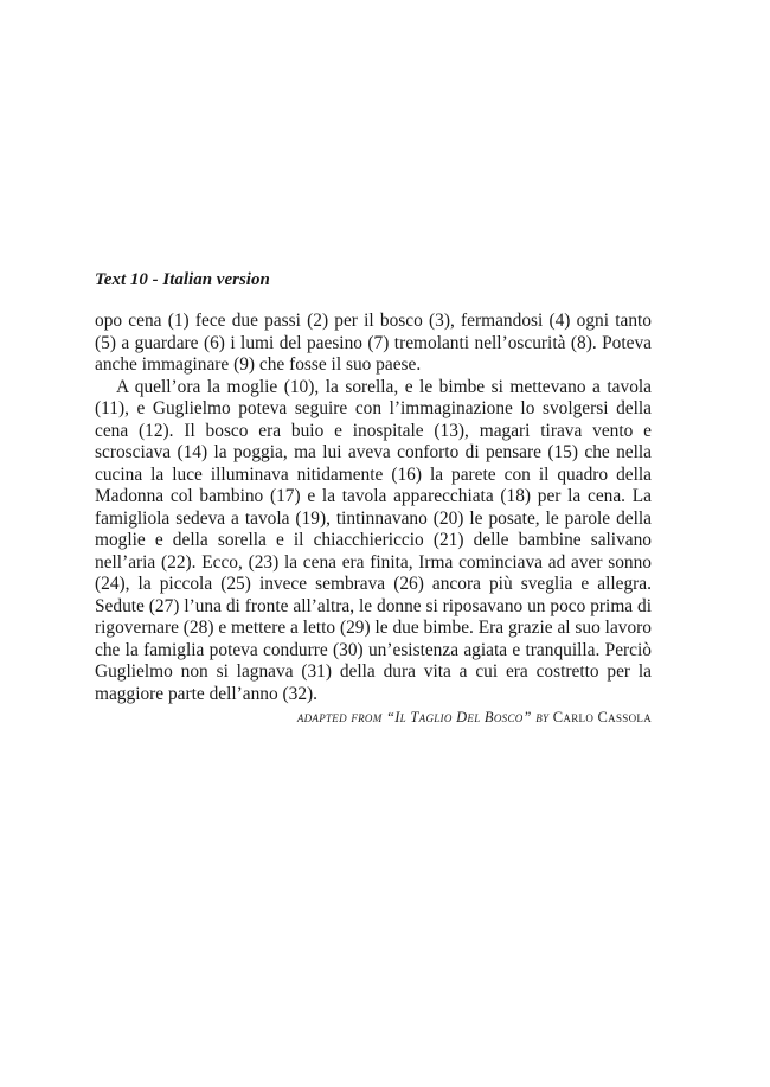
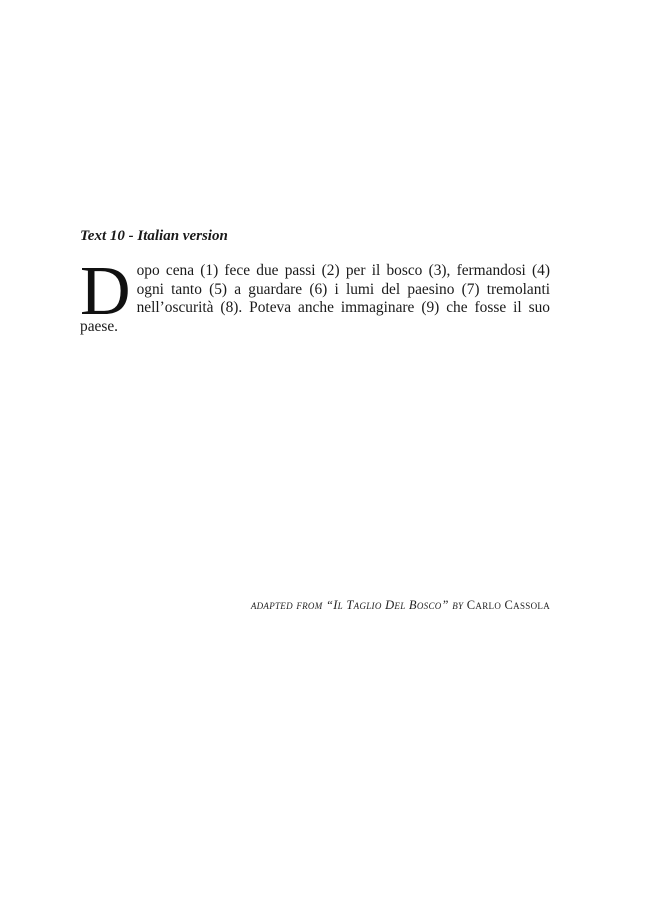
  Text 10 - Italian version
+ D
  opo cena (1) fece due passi (2) per il bosco (3), fermandosi (4) ogni tanto (5) a guardare (6) i lumi del paesino (7) tremolanti nell’oscurità (8). Poteva anche immaginare (9) che fosse il suo paese.
- A quell’ora la moglie (10), la sorella, e le bimbe si mettevano a tavola (11), e Guglielmo poteva seguire con l’immaginazione lo svolgersi della cena (12). Il bosco era buio e inospitale (13), magari tirava vento e scrosciava (14) la poggia, ma lui aveva conforto di pensare (15) che nella cucina la luce illuminava nitidamente (16) la parete con il quadro della Madonna col bambino (17) e la tavola apparecchiata (18) per la cena. La famigliola sedeva a tavola (19), tintinnavano (20) le posate, le parole della moglie e della sorella e il chiacchiericcio (21) delle bambine salivano nell’aria (22). Ecco, (23) la cena era finita, Irma cominciava ad aver sonno (24), la piccola (25) invece sembrava (26) ancora più sveglia e allegra. Sedute (27) l’una di fronte all’altra, le donne si riposavano un poco prima di rigovernare (28) e mettere a letto (29) le due bimbe. Era grazie al suo lavoro che la famiglia poteva condurre (30) un’esistenza agiata e tranquilla. Perciò Guglielmo non si lagnava (31) della dura vita a cui era costretto per la maggiore parte dell’anno (32).
  adapted from “Il Taglio Del Bosco” by Carlo Cassola
